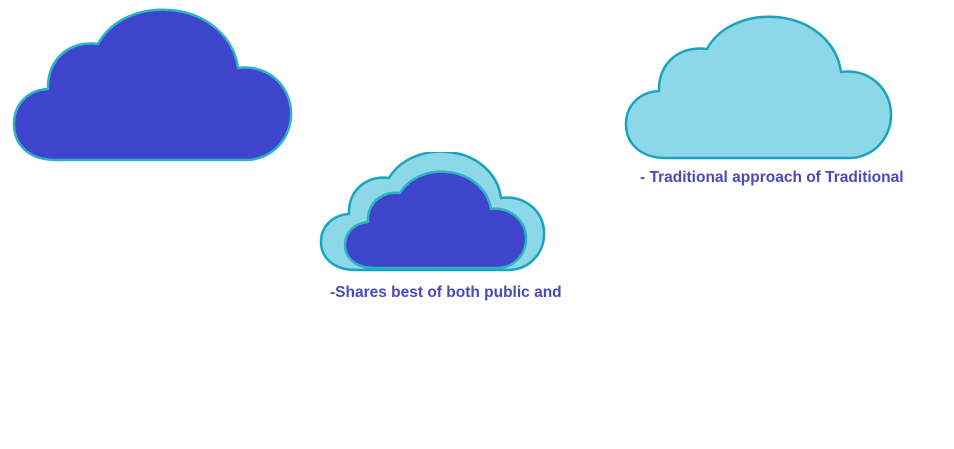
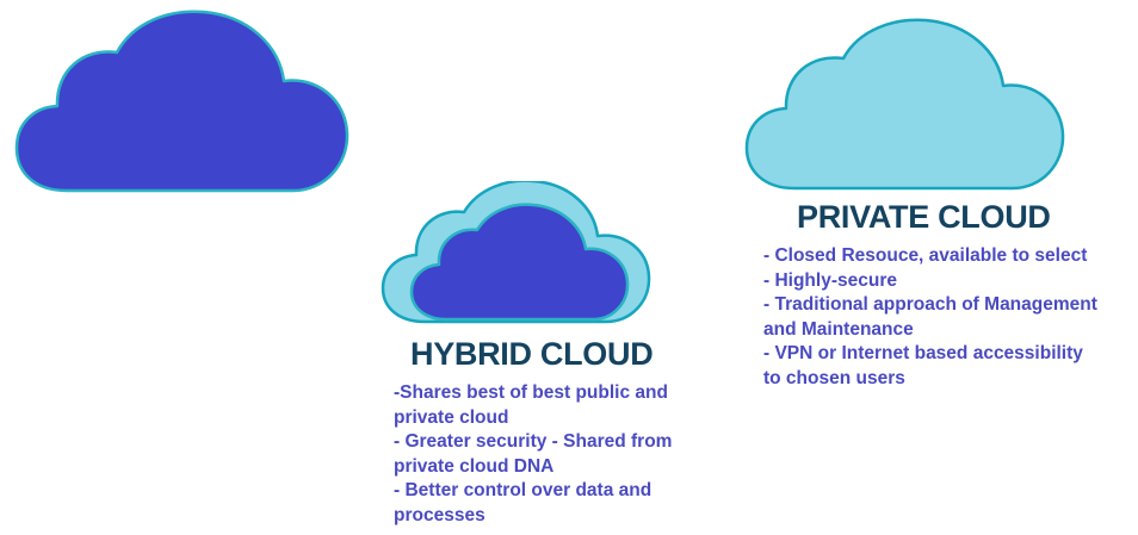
+ HYBRID CLOUD
- -Shares best of both public and
+ -Shares best of best public and
+ private cloud
+ - Greater security - Shared from
+ private cloud DNA
+ - Better control over data and
+ processes
+ PRIVATE CLOUD
+ - Closed Resouce, available to select
+ - Highly-secure
- - Traditional approach of Traditional
+ - Traditional approach of Management
+ and Maintenance
+ - VPN or Internet based accessibility
+ to chosen users
